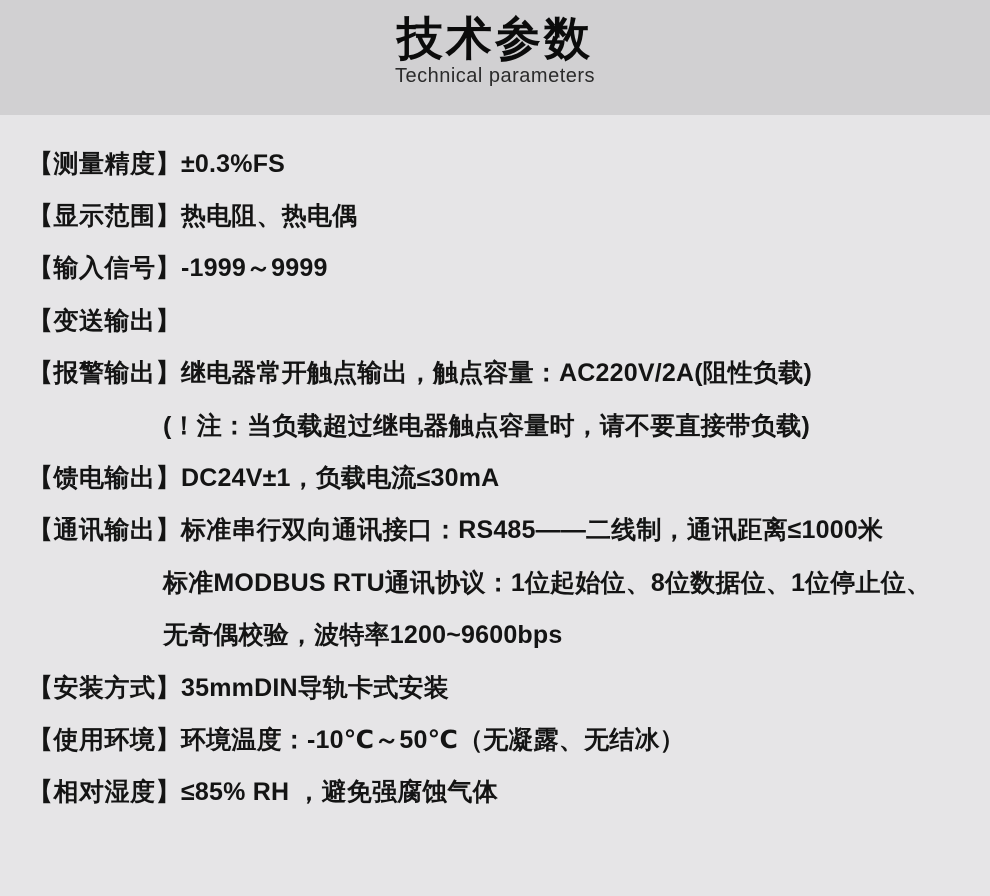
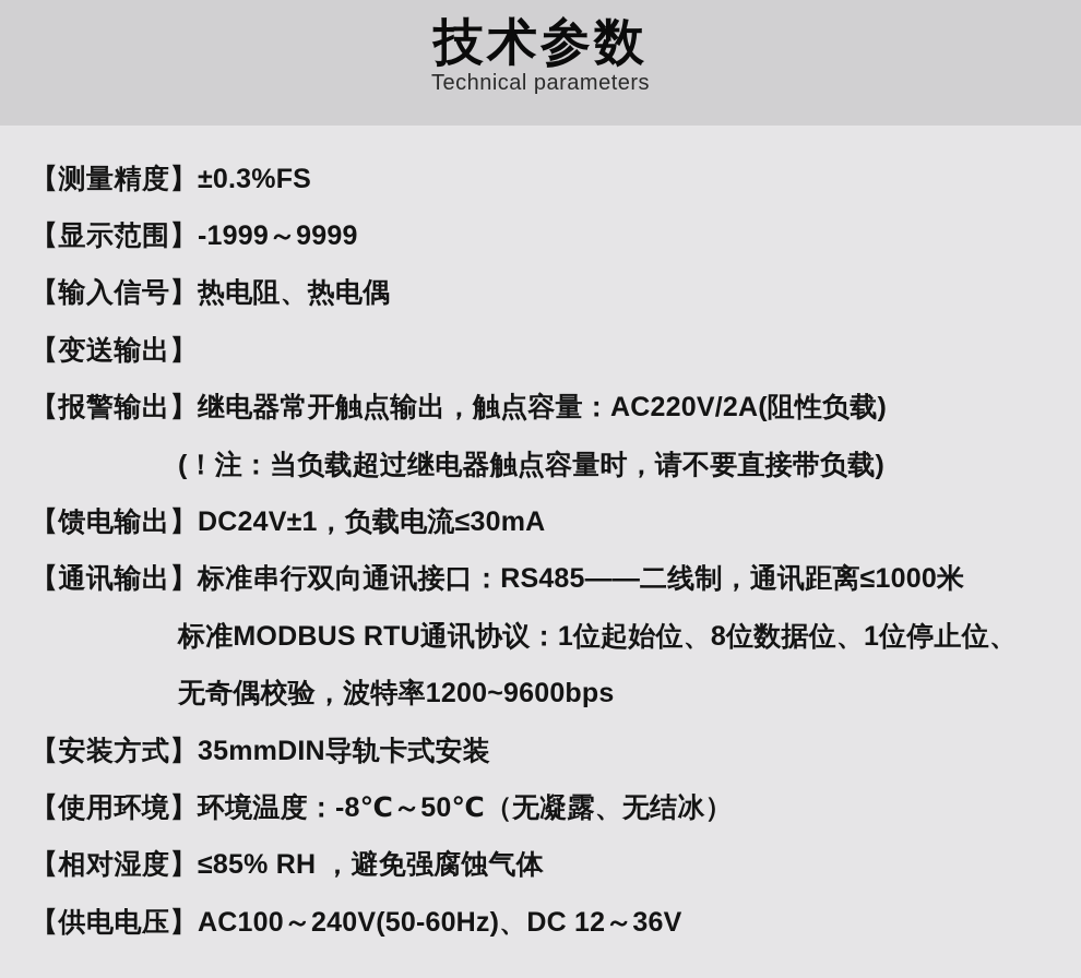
  技术参数
  Technical parameters
  【测量精度】
  ±0.3%FS
  【显示范围】
- 热电阻、热电偶
+ -1999～9999
  【输入信号】
- -1999～9999
+ 热电阻、热电偶
  【变送输出】
  【报警输出】
  继电器常开触点输出，触点容量：AC220V/2A(阻性负载)
  (！注：当负载超过继电器触点容量时，请不要直接带负载)
  【馈电输出】
  DC24V±1，负载电流≤30mA
  【通讯输出】
  标准串行双向通讯接口：RS485——二线制，通讯距离≤1000米
  标准MODBUS RTU通讯协议：1位起始位、8位数据位、1位停止位、
  无奇偶校验，波特率1200~9600bps
  【安装方式】
  35mmDIN导轨卡式安装
  【使用环境】
- 环境温度：-10℃～50℃（无凝露、无结冰）
+ 环境温度：-8℃～50℃（无凝露、无结冰）
  【相对湿度】
  ≤85% RH ，避免强腐蚀气体
+ 【供电电压】
+ AC100～240V(50-60Hz)、DC 12～36V
